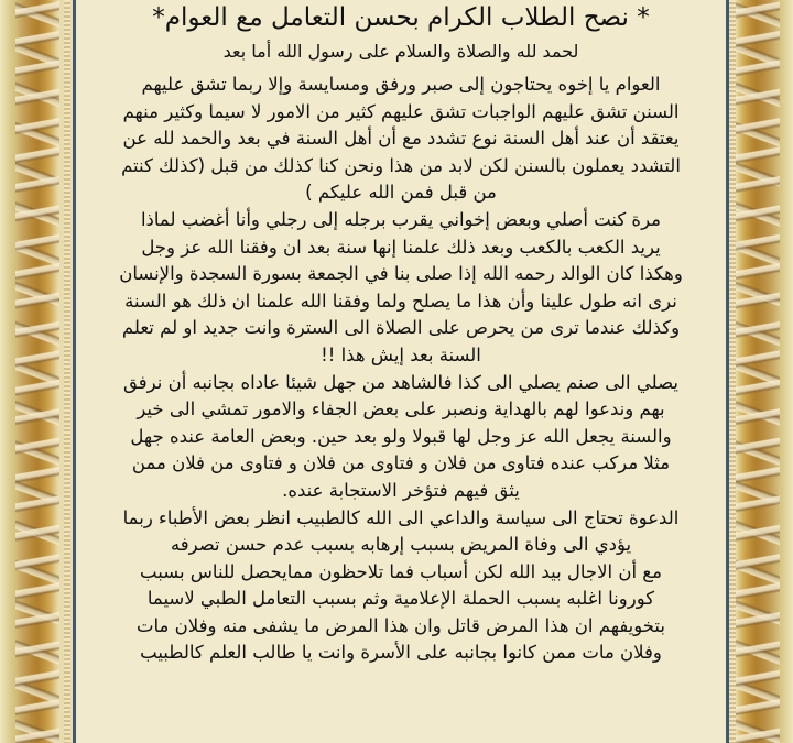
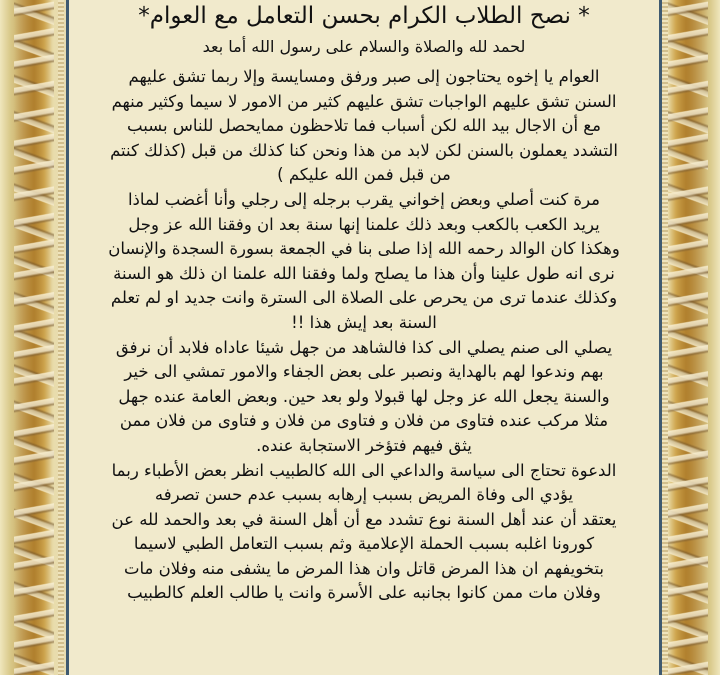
  * نصح الطلاب الكرام بحسن التعامل مع العوام*
  لحمد لله والصلاة والسلام على رسول الله أما بعد
  العوام يا إخوه يحتاجون إلى صبر ورفق ومسايسة وإلا ربما تشق عليهم
  السنن تشق عليهم الواجبات تشق عليهم كثير من الامور لا سيما وكثير منهم
- يعتقد أن عند أهل السنة نوع تشدد مع أن أهل السنة في بعد والحمد لله عن
+ مع أن الاجال بيد الله لكن أسباب فما تلاحظون ممايحصل للناس بسبب
  التشدد يعملون بالسنن لكن لابد من هذا ونحن كنا كذلك من قبل (كذلك كنتم
  من قبل فمن الله عليكم )
  مرة كنت أصلي وبعض إخواني يقرب برجله إلى رجلي وأنا أغضب لماذا
  يريد الكعب بالكعب وبعد ذلك علمنا إنها سنة بعد ان وفقنا الله عز وجل
  وهكذا كان الوالد رحمه الله إذا صلى بنا في الجمعة بسورة السجدة والإنسان
  نرى انه طول علينا وأن هذا ما يصلح ولما وفقنا الله علمنا ان ذلك هو السنة
  وكذلك عندما ترى من يحرص على الصلاة الى السترة وانت جديد او لم تعلم
  السنة بعد إيش هذا !!
- يصلي الى صنم يصلي الى كذا فالشاهد من جهل شيئا عاداه بجانبه أن نرفق
+ يصلي الى صنم يصلي الى كذا فالشاهد من جهل شيئا عاداه فلابد أن نرفق
  بهم وندعوا لهم بالهداية ونصبر على بعض الجفاء والامور تمشي الى خير
  والسنة يجعل الله عز وجل لها قبولا ولو بعد حين. وبعض العامة عنده جهل
  مثلا مركب عنده فتاوى من فلان و فتاوى من فلان و فتاوى من فلان ممن
  يثق فيهم فتؤخر الاستجابة عنده.
  الدعوة تحتاج الى سياسة والداعي الى الله كالطبيب انظر بعض الأطباء ربما
  يؤدي الى وفاة المريض بسبب إرهابه بسبب عدم حسن تصرفه
- مع أن الاجال بيد الله لكن أسباب فما تلاحظون ممايحصل للناس بسبب
+ يعتقد أن عند أهل السنة نوع تشدد مع أن أهل السنة في بعد والحمد لله عن
  كورونا اغلبه بسبب الحملة الإعلامية وثم بسبب التعامل الطبي لاسيما
  بتخويفهم ان هذا المرض قاتل وان هذا المرض ما يشفى منه وفلان مات
  وفلان مات ممن كانوا بجانبه على الأسرة وانت يا طالب العلم كالطبيب
